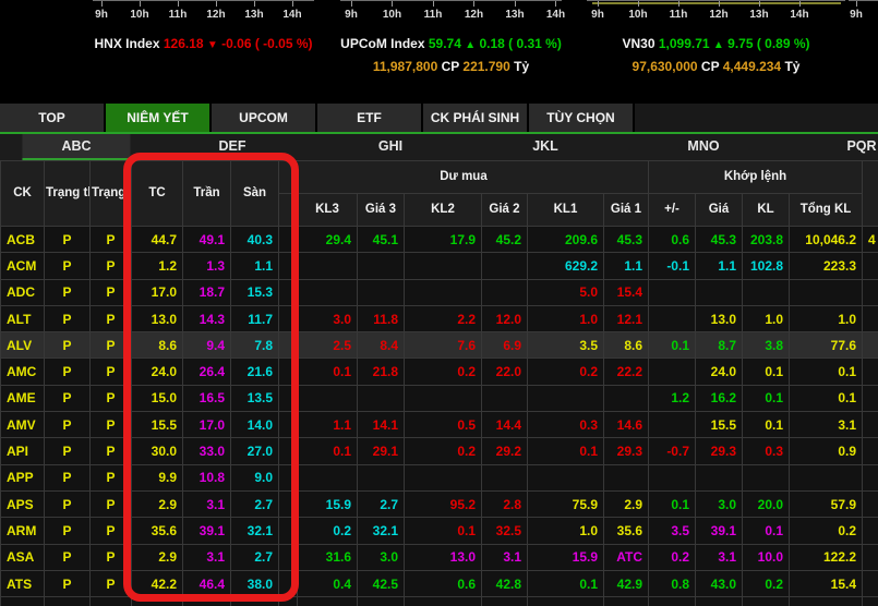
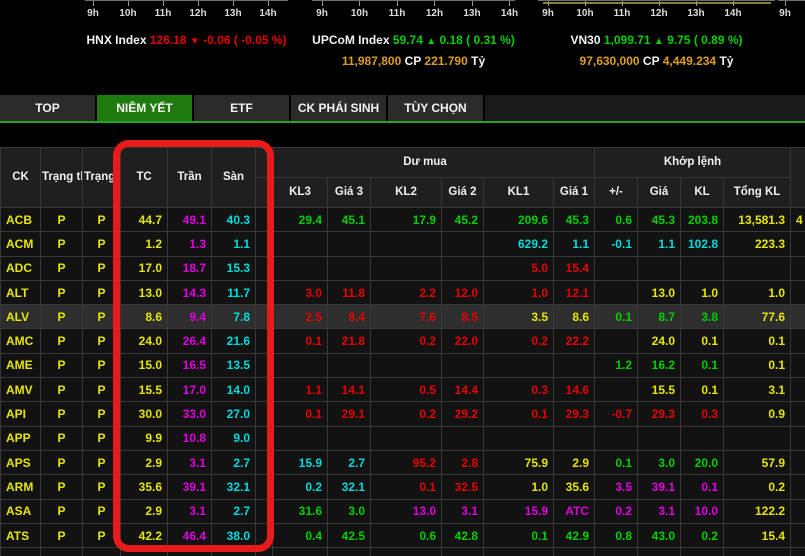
  9h
  10h
  11h
  12h
  13h
  14h
  9h
  10h
  11h
  12h
  13h
  14h
  9h
  10h
  11h
  12h
  13h
  14h
  9h
  HNX Index 126.18 ▼ -0.06 ( -0.05 %)
  UPCoM Index 59.74 ▲ 0.18 ( 0.31 %)
  11,987,800 CP 221.790 Tỷ
  VN30 1,099.71 ▲ 9.75 ( 0.89 %)
  97,630,000 CP 4,449.234 Tỷ
  TOP
  NIÊM YẾT
- UPCOM
  ETF
  CK PHÁI SINH
  TÙY CHỌN
- ABC
- DEF
- GHI
- JKL
- MNO
- PQR
  CK	Trạng t	Trạng	TC	Trần	Sàn	Dư mua	Khớp lệnh
  	KL3	Giá 3	KL2	Giá 2	KL1	Giá 1	+/-	Giá	KL	Tổng KL
- ACB	P	P	44.7	49.1	40.3		29.4	45.1	17.9	45.2	209.6	45.3	0.6	45.3	203.8	10,046.2	4
+ ACB	P	P	44.7	49.1	40.3		29.4	45.1	17.9	45.2	209.6	45.3	0.6	45.3	203.8	13,581.3	4
  ACM	P	P	1.2	1.3	1.1						629.2	1.1	-0.1	1.1	102.8	223.3
  ADC	P	P	17.0	18.7	15.3						5.0	15.4
  ALT	P	P	13.0	14.3	11.7		3.0	11.8	2.2	12.0	1.0	12.1		13.0	1.0	1.0
- ALV	P	P	8.6	9.4	7.8		2.5	8.4	7.6	6.9	3.5	8.6	0.1	8.7	3.8	77.6
+ ALV	P	P	8.6	9.4	7.8		2.5	8.4	7.6	8.5	3.5	8.6	0.1	8.7	3.8	77.6
  AMC	P	P	24.0	26.4	21.6		0.1	21.8	0.2	22.0	0.2	22.2		24.0	0.1	0.1
  AME	P	P	15.0	16.5	13.5								1.2	16.2	0.1	0.1
  AMV	P	P	15.5	17.0	14.0		1.1	14.1	0.5	14.4	0.3	14.6		15.5	0.1	3.1
  API	P	P	30.0	33.0	27.0		0.1	29.1	0.2	29.2	0.1	29.3	-0.7	29.3	0.3	0.9
  APP	P	P	9.9	10.8	9.0
  APS	P	P	2.9	3.1	2.7		15.9	2.7	95.2	2.8	75.9	2.9	0.1	3.0	20.0	57.9
  ARM	P	P	35.6	39.1	32.1		0.2	32.1	0.1	32.5	1.0	35.6	3.5	39.1	0.1	0.2
  ASA	P	P	2.9	3.1	2.7		31.6	3.0	13.0	3.1	15.9	ATC	0.2	3.1	10.0	122.2
  ATS	P	P	42.2	46.4	38.0		0.4	42.5	0.6	42.8	0.1	42.9	0.8	43.0	0.2	15.4
